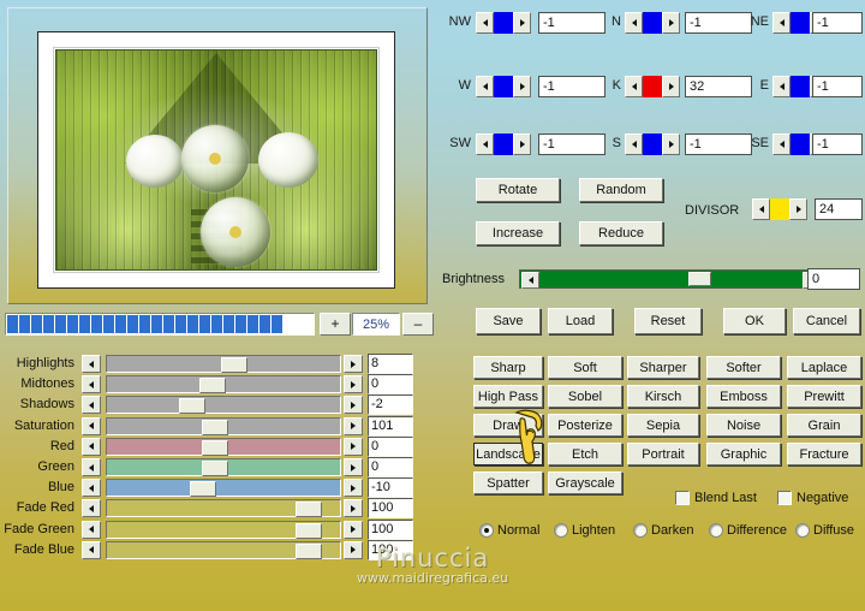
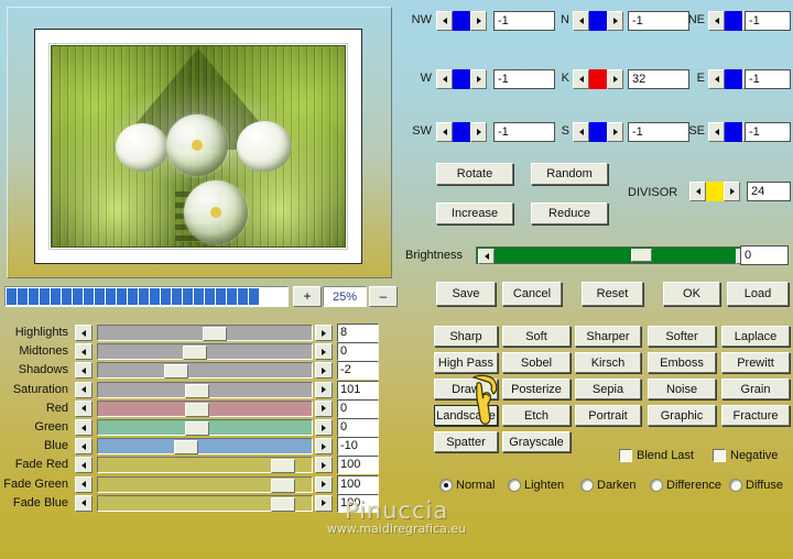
  +
  25%
  –
  Highlights
  8
  Midtones
  0
  Shadows
  -2
  Saturation
  101
  Red
  0
  Green
  0
  Blue
  -10
  Fade Red
  100
  Fade Green
  100
  Fade Blue
  100
  NW
  -1
  N
  -1
  NE
  -1
  W
  -1
  K
  32
  E
  -1
  SW
  -1
  S
  -1
  SE
  -1
  Rotate
  Random
  Increase
  Reduce
  DIVISOR
  24
  Brightness
  0
  Save
- Load
+ Cancel
  Reset
  OK
- Cancel
+ Load
  Sharp
  Soft
  Sharper
  Softer
  Laplace
  High Pass
  Sobel
  Kirsch
  Emboss
  Prewitt
  Draw
  Posterize
  Sepia
  Noise
  Grain
  Landscae
  Etch
  Portrait
  Graphic
  Fracture
  Spatter
  Grayscale
  Blend Last
  Negative
  Normal
  Lighten
  Darken
  Difference
  Diffuse
  Pinuccia
  www.maidiregrafica.eu
